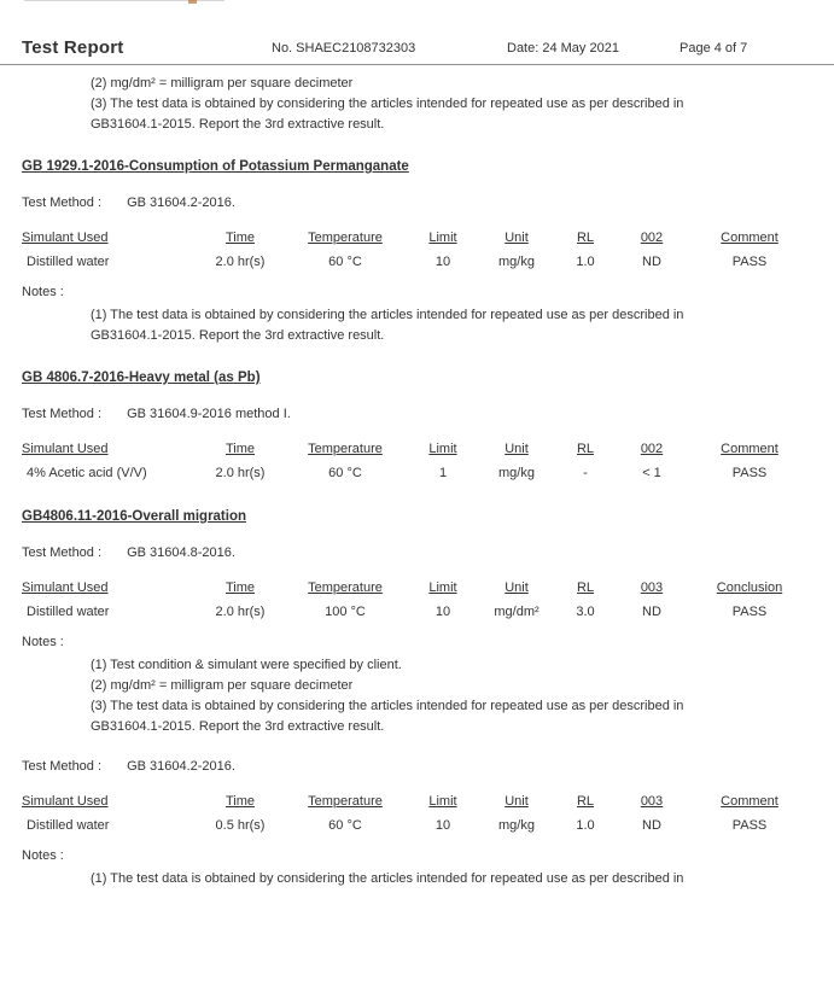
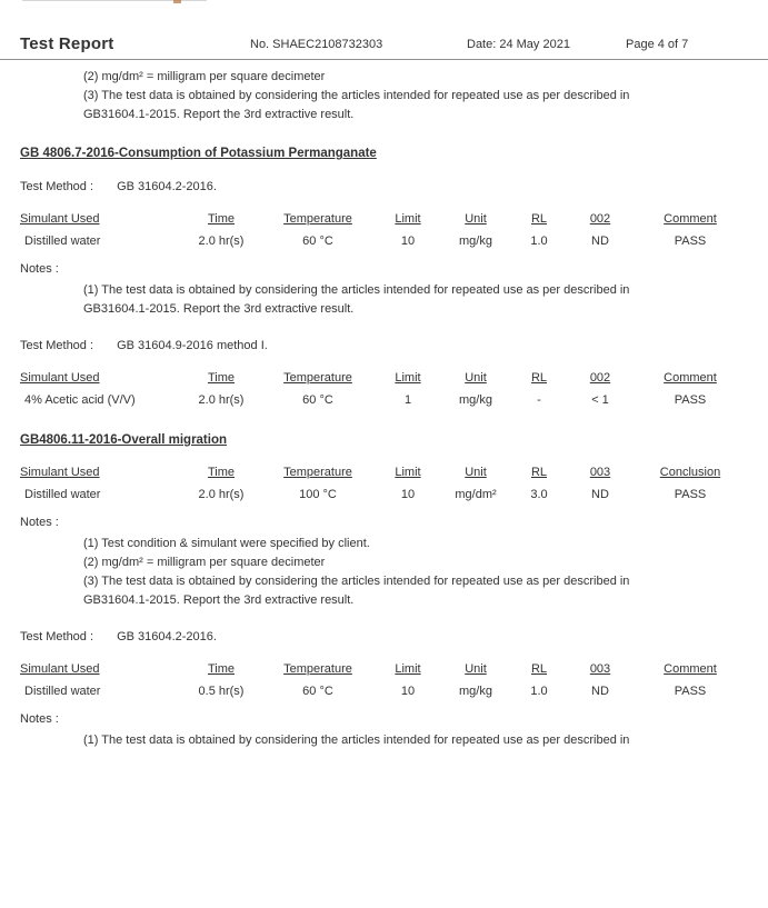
  Test Report
  No. SHAEC2108732303
  Date: 24 May 2021
  Page 4 of 7
  (2) mg/dm² = milligram per square decimeter
  (3) The test data is obtained by considering the articles intended for repeated use as per described in
  GB31604.1-2015. Report the 3rd extractive result.
- GB 1929.1-2016-Consumption of Potassium Permanganate
+ GB 4806.7-2016-Consumption of Potassium Permanganate
  Test Method : GB 31604.2-2016.
  Simulant Used
  Time
  Temperature
  Limit
  Unit
  RL
  002
  Comment
  Distilled water
  2.0 hr(s)
  60 °C
  10
  mg/kg
  1.0
  ND
  PASS
  Notes :
  (1) The test data is obtained by considering the articles intended for repeated use as per described in
  GB31604.1-2015. Report the 3rd extractive result.
- GB 4806.7-2016-Heavy metal (as Pb)
  Test Method : GB 31604.9-2016 method I.
  Simulant Used
  Time
  Temperature
  Limit
  Unit
  RL
  002
  Comment
  4% Acetic acid (V/V)
  2.0 hr(s)
  60 °C
  1
  mg/kg
  -
  < 1
  PASS
  GB4806.11-2016-Overall migration
- Test Method : GB 31604.8-2016.
  Simulant Used
  Time
  Temperature
  Limit
  Unit
  RL
  003
  Conclusion
  Distilled water
  2.0 hr(s)
  100 °C
  10
  mg/dm²
  3.0
  ND
  PASS
  Notes :
  (1) Test condition & simulant were specified by client.
  (2) mg/dm² = milligram per square decimeter
  (3) The test data is obtained by considering the articles intended for repeated use as per described in
  GB31604.1-2015. Report the 3rd extractive result.
  Test Method : GB 31604.2-2016.
  Simulant Used
  Time
  Temperature
  Limit
  Unit
  RL
  003
  Comment
  Distilled water
  0.5 hr(s)
  60 °C
  10
  mg/kg
  1.0
  ND
  PASS
  Notes :
  (1) The test data is obtained by considering the articles intended for repeated use as per described in
